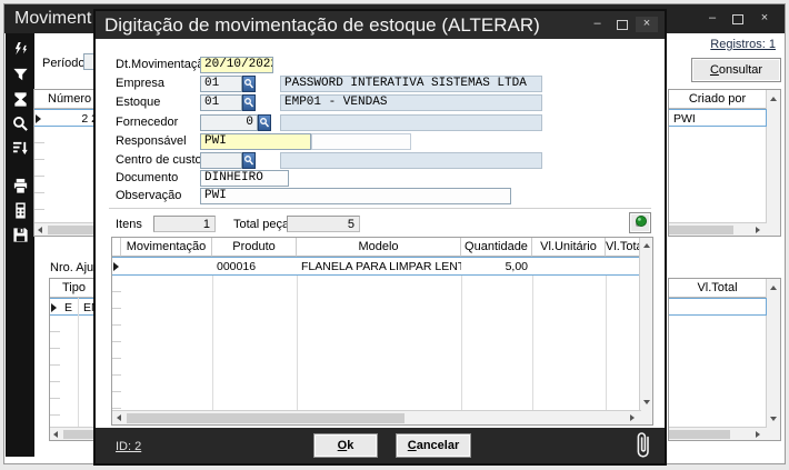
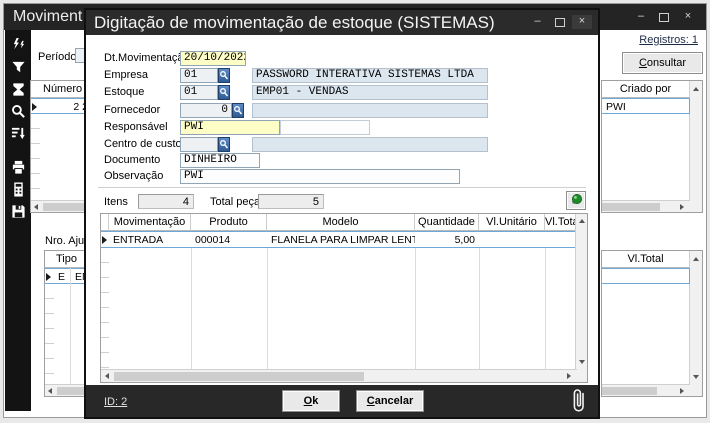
  Moviment
  –
  ×
  Registros: 1
  Período
  Consultar
  Número
  Criado por
  PWI
  Nro. Aju
  Tipo
  E
  Vl.Total
- Digitação de movimentação de estoque (ALTERAR)
+ Digitação de movimentação de estoque (SISTEMAS)
  –
  ×
  Dt.Movimentaç
  20/10/202
  Empresa
  01
  PASSWORD INTERATIVA SISTEMAS LTDA
  Estoque
  01
  EMP01 - VENDAS
  Fornecedor
  0
  Responsável
  PWI
  Centro de custo
  Documento
  DINHEIRO
  Observação
  PWI
  Itens
- 1
+ 4
  Total peç
  5
  Movimentação
  Produto
  Modelo
  Quantidade
  Vl.Unitário
  Vl.Tot
+ ENTRADA
- 000016
+ 000014
  FLANELA PARA LIMPAR LEN
  5,00
  ID: 2
  Ok
  Cancelar
